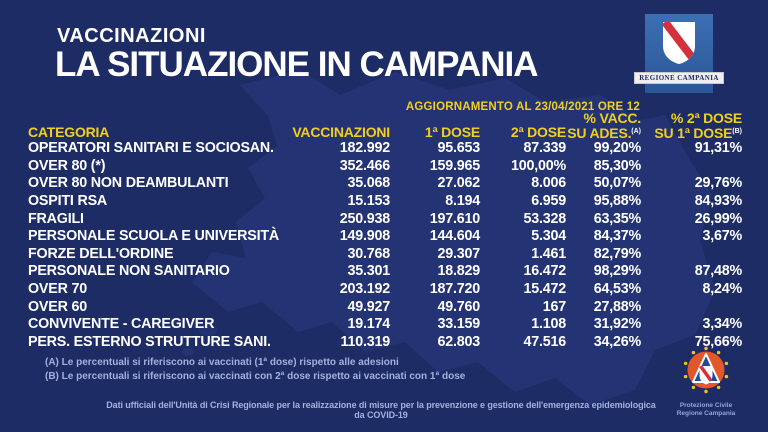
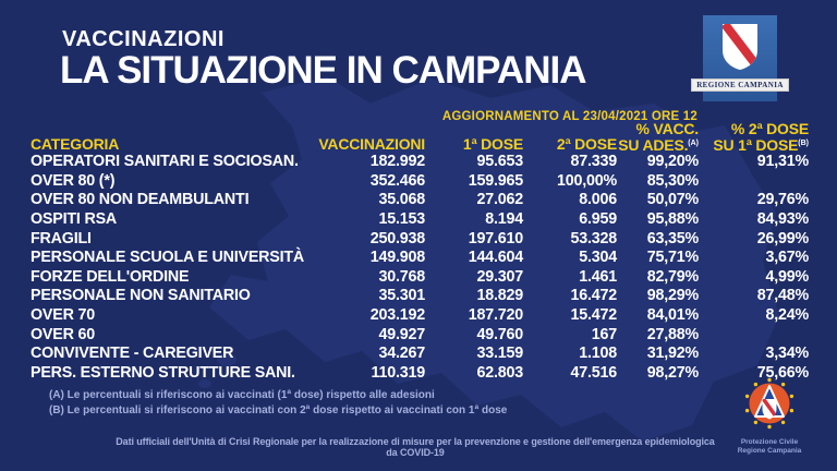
  VACCINAZIONI
  LA SITUAZIONE IN CAMPANIA
  AGGIORNAMENTO AL 23/04/2021 ORE 12
  REGIONE CAMPANIA
  CATEGORIA
  VACCINAZIONI
  1ª DOSE
  2ª DOSE
  % VACC.
  SU ADES.
  % 2ª DOSE
  SU 1ª DOSE
  OPERATORI SANITARI E SOCIOSAN.
  182.992
  95.653
  87.339
  99,20%
  91,31%
  OVER 80 (*)
  352.466
  159.965
  100,00%
  85,30%
  OVER 80 NON DEAMBULANTI
  35.068
  27.062
  8.006
  50,07%
  29,76%
  OSPITI RSA
  15.153
  8.194
  6.959
  95,88%
  84,93%
  FRAGILI
  250.938
  197.610
  53.328
  63,35%
  26,99%
  PERSONALE SCUOLA E UNIVERSITÀ
  149.908
  144.604
  5.304
- 84,37%
+ 75,71%
  3,67%
  FORZE DELL'ORDINE
  30.768
  29.307
  1.461
  82,79%
+ 4,99%
  PERSONALE NON SANITARIO
  35.301
  18.829
  16.472
  98,29%
  87,48%
  OVER 70
  203.192
  187.720
  15.472
- 64,53%
+ 84,01%
  8,24%
  OVER 60
  49.927
  49.760
  167
  27,88%
  CONVIVENTE - CAREGIVER
- 19.174
+ 34.267
  33.159
  1.108
  31,92%
  3,34%
  PERS. ESTERNO STRUTTURE SANI.
  110.319
  62.803
  47.516
- 34,26%
+ 98,27%
  75,66%
  (A) Le percentuali si riferiscono ai vaccinati (1ª dose) rispetto alle adesioni
  (B) Le percentuali si riferiscono ai vaccinati con 2ª dose rispetto ai vaccinati con 1ª dose
  Dati ufficiali dell'Unità di Crisi Regionale per la realizzazione di misure per la prevenzione e gestione dell'emergenza epidemiologica da COVID-19
